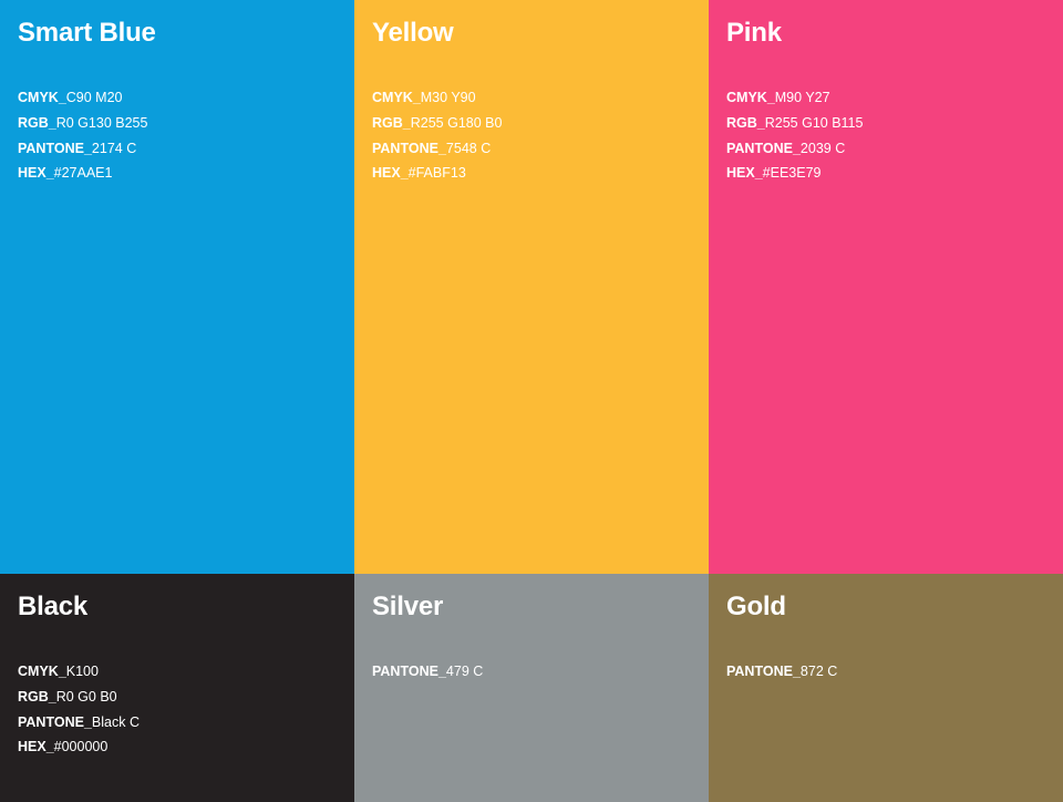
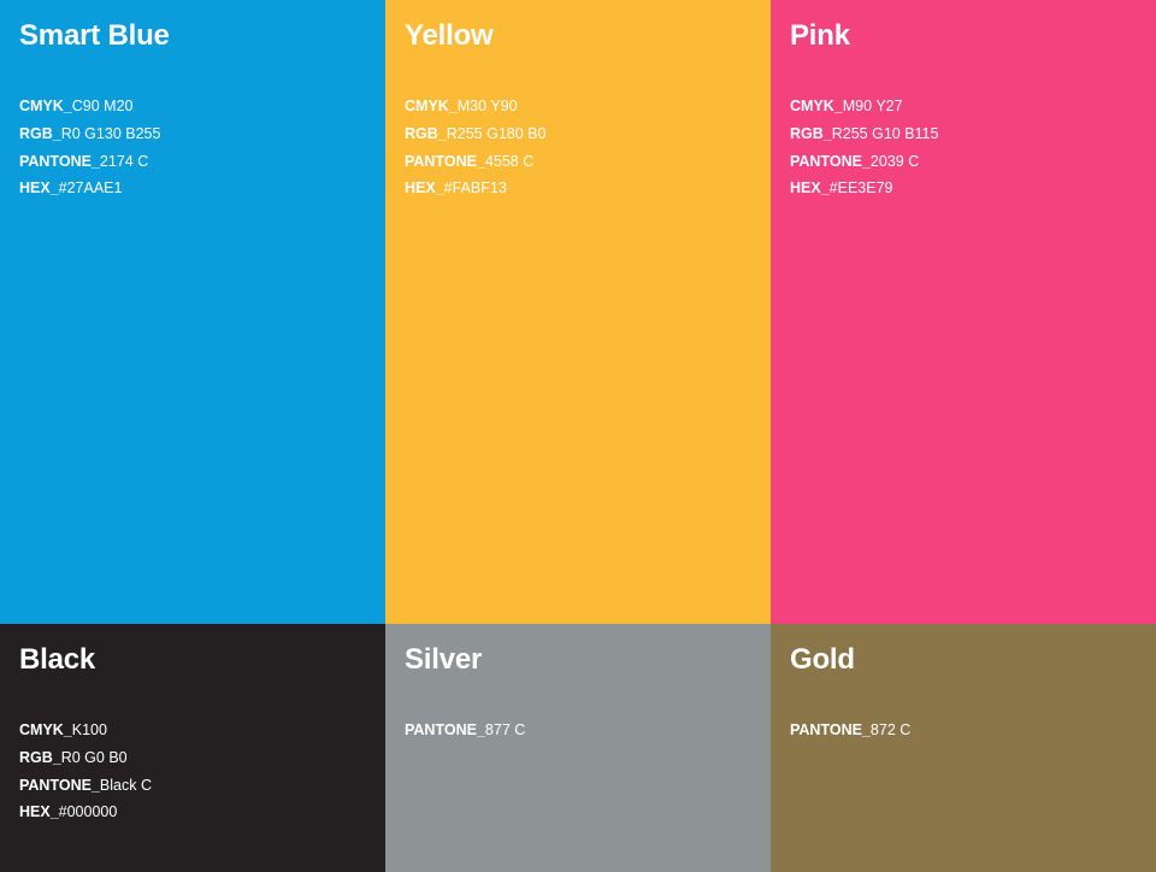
  Smart Blue
  CMYK_C90 M20
  RGB_R0 G130 B255
  PANTONE_2174 C
  HEX_#27AAE1
  Yellow
  CMYK_M30 Y90
  RGB_R255 G180 B0
- PANTONE_7548 C
+ PANTONE_4558 C
  HEX_#FABF13
  Pink
  CMYK_M90 Y27
  RGB_R255 G10 B115
  PANTONE_2039 C
  HEX_#EE3E79
  Black
  CMYK_K100
  RGB_R0 G0 B0
  PANTONE_Black C
  HEX_#000000
  Silver
- PANTONE_479 C
+ PANTONE_877 C
  Gold
  PANTONE_872 C
